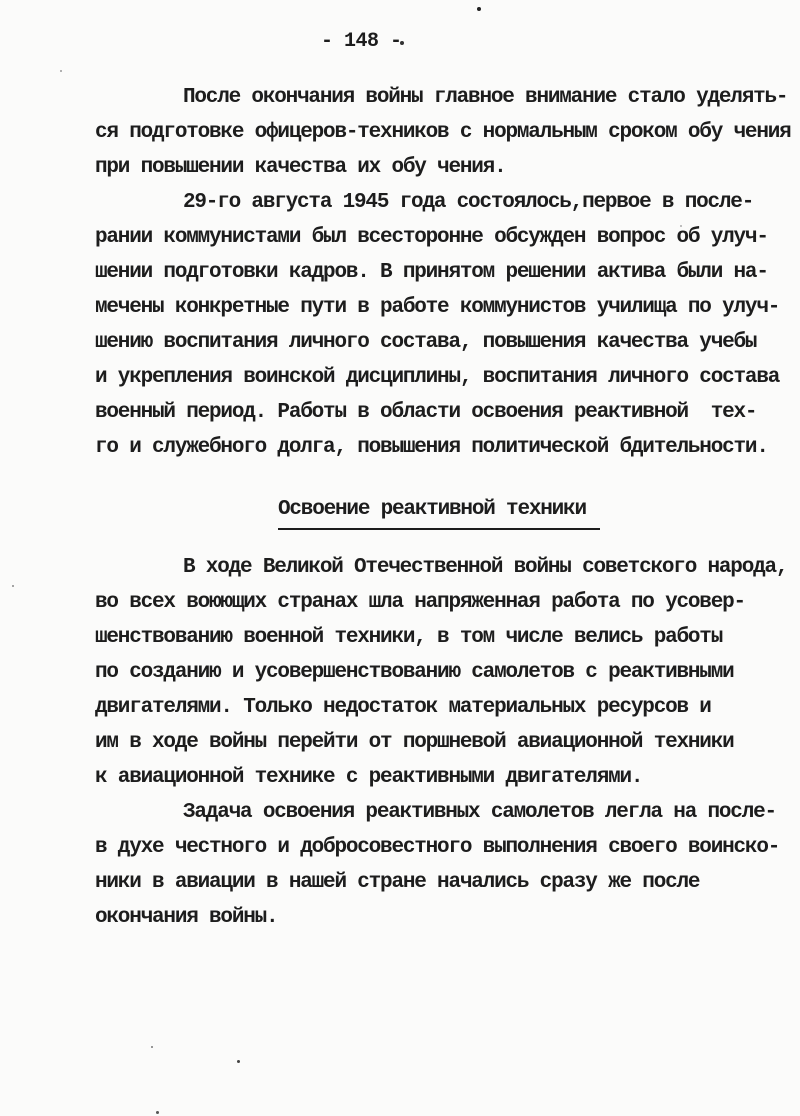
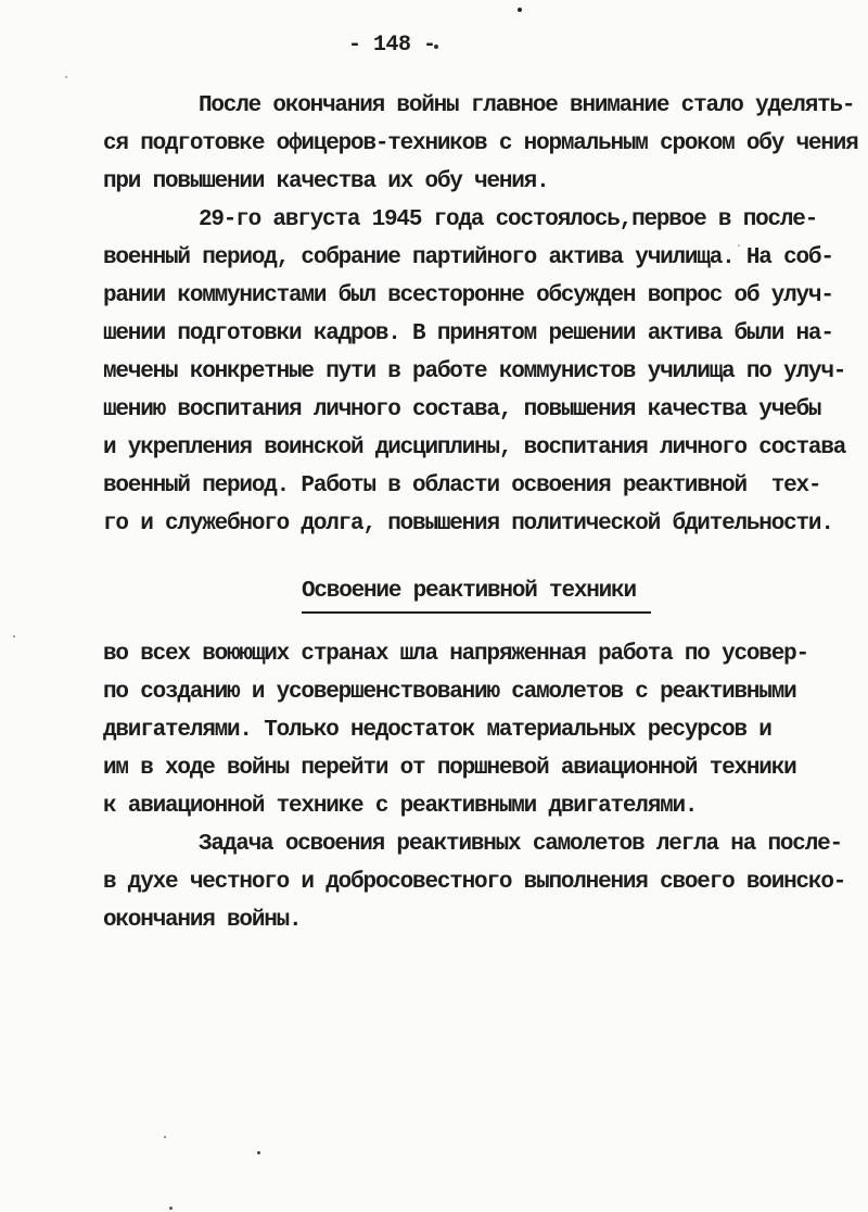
  - 148 -
  После окончания войны главное внимание стало уделять-
  ся подготовке офицеров-техников с нормальным сроком обу чения
  при повышении качества их обу чения.
  29-го августа 1945 года состоялось,первое в после-
+ военный период, собрание партийного актива училища. На соб-
  рании коммунистами был всесторонне обсужден вопрос об улуч-
  шении подготовки кадров. В принятом решении актива были на-
  мечены конкретные пути в работе коммунистов училища по улуч-
  шению воспитания личного состава, повышения качества учебы
  и укрепления воинской дисциплины, воспитания личного состава
  военный период. Работы в области освоения реактивной тех-
  го и служебного долга, повышения политической бдительности.
  Освоение реактивной техники
- В ходе Великой Отечественной войны советского народа,
  во всех воюющих странах шла напряженная работа по усовер-
- шенствованию военной техники, в том числе велись работы
  по созданию и усовершенствованию самолетов с реактивными
  двигателями. Только недостаток материальных ресурсов и
  им в ходе войны перейти от поршневой авиационной техники
  к авиационной технике с реактивными двигателями.
  Задача освоения реактивных самолетов легла на после-
  в духе честного и добросовестного выполнения своего воинско-
- ники в авиации в нашей стране начались сразу же после
  окончания войны.
